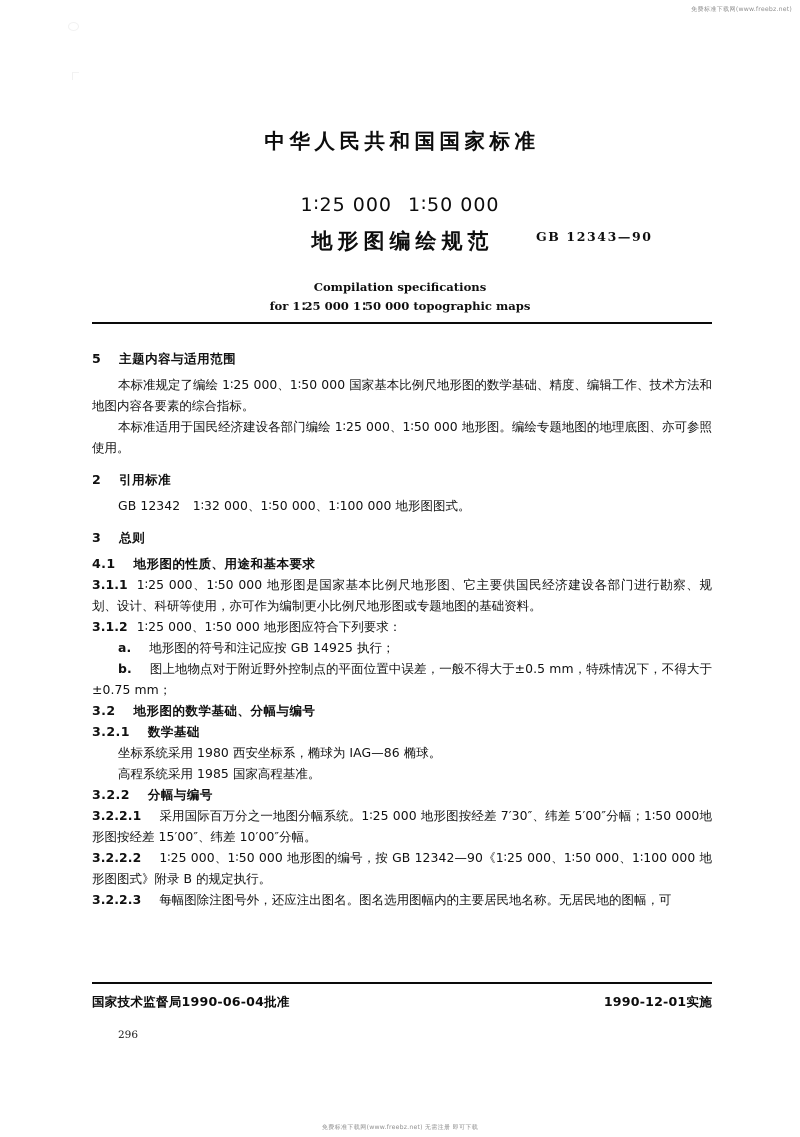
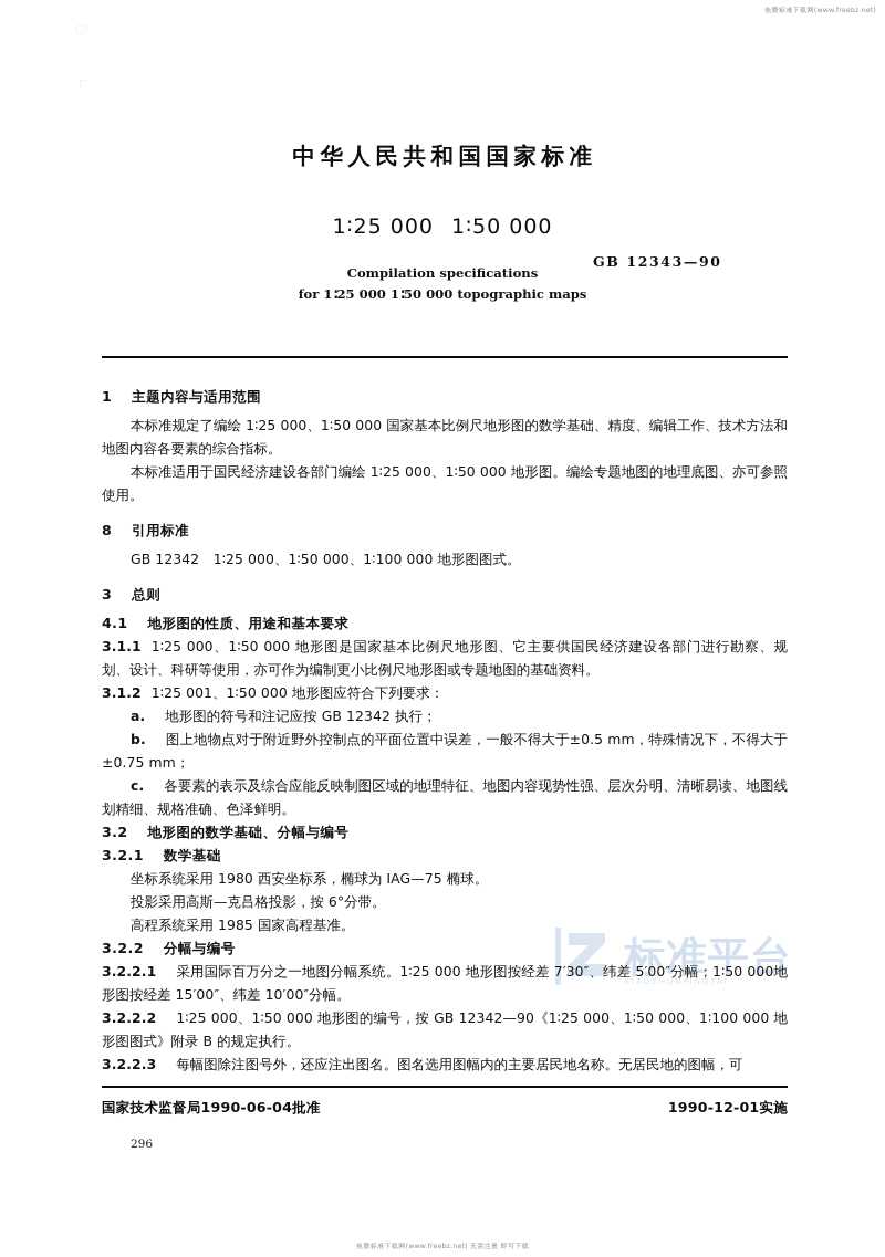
+ 标准平台
+ BIAOZHUNPINGTAI
  中华人民共和国国家标准
  1∶25 000 1∶50 000
- 地形图编绘规范
  GB 12343—90
  Compilation specifications
  for 1∶25 000 1∶50 000 topographic maps
- 5 主题内容与适用范围
+ 1 主题内容与适用范围
  本标准规定了编绘 1∶25 000、1∶50 000 国家基本比例尺地形图的数学基础、精度、编辑工作、技术方法和地图内容各要素的综合指标。
  本标准适用于国民经济建设各部门编绘 1∶25 000、1∶50 000 地形图。编绘专题地图的地理底图、亦可参照使用。
- 2 引用标准
+ 8 引用标准
- GB 12342 1∶32 000、1∶50 000、1∶100 000 地形图图式。
+ GB 12342 1∶25 000、1∶50 000、1∶100 000 地形图图式。
  3 总则
  4.1 地形图的性质、用途和基本要求
  3.1.1 1∶25 000、1∶50 000 地形图是国家基本比例尺地形图、它主要供国民经济建设各部门进行勘察、规划、设计、科研等使用，亦可作为编制更小比例尺地形图或专题地图的基础资料。
- 3.1.2 1∶25 000、1∶50 000 地形图应符合下列要求：
+ 3.1.2 1∶25 001、1∶50 000 地形图应符合下列要求：
- a. 地形图的符号和注记应按 GB 14925 执行；
+ a. 地形图的符号和注记应按 GB 12342 执行；
  b. 图上地物点对于附近野外控制点的平面位置中误差，一般不得大于±0.5 mm，特殊情况下，不得大于±0.75 mm；
+ c. 各要素的表示及综合应能反映制图区域的地理特征、地图内容现势性强、层次分明、清晰易读、地图线划精细、规格准确、色泽鲜明。
  3.2 地形图的数学基础、分幅与编号
  3.2.1 数学基础
- 坐标系统采用 1980 西安坐标系，椭球为 IAG—86 椭球。
+ 坐标系统采用 1980 西安坐标系，椭球为 IAG—75 椭球。
+ 投影采用高斯—克吕格投影，按 6°分带。
  高程系统采用 1985 国家高程基准。
  3.2.2 分幅与编号
  3.2.2.1 采用国际百万分之一地图分幅系统。1∶25 000 地形图按经差 7′30″、纬差 5′00″分幅；1∶50 000地形图按经差 15′00″、纬差 10′00″分幅。
  3.2.2.2 1∶25 000、1∶50 000 地形图的编号，按 GB 12342—90《1∶25 000、1∶50 000、1∶100 000 地形图图式》附录 B 的规定执行。
  3.2.2.3 每幅图除注图号外，还应注出图名。图名选用图幅内的主要居民地名称。无居民地的图幅，可
  国家技术监督局1990-06-04批准
  1990-12-01实施
  296
